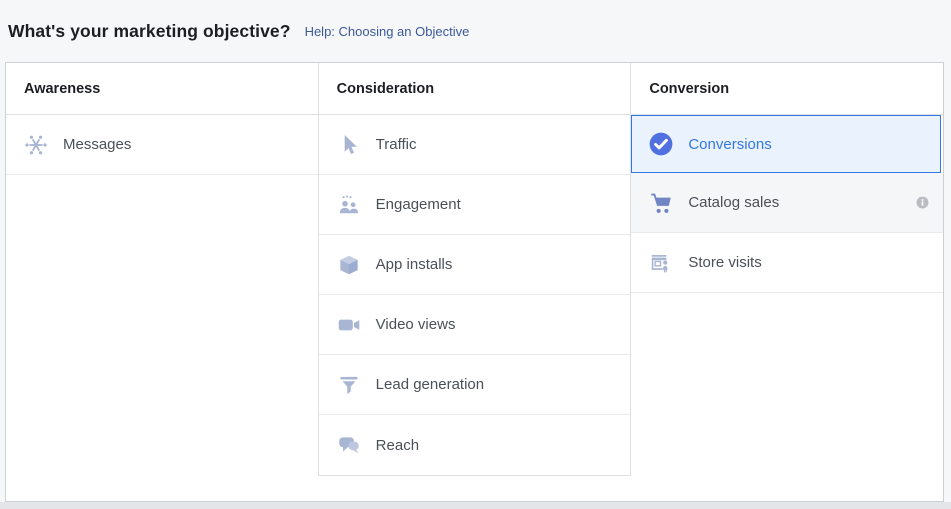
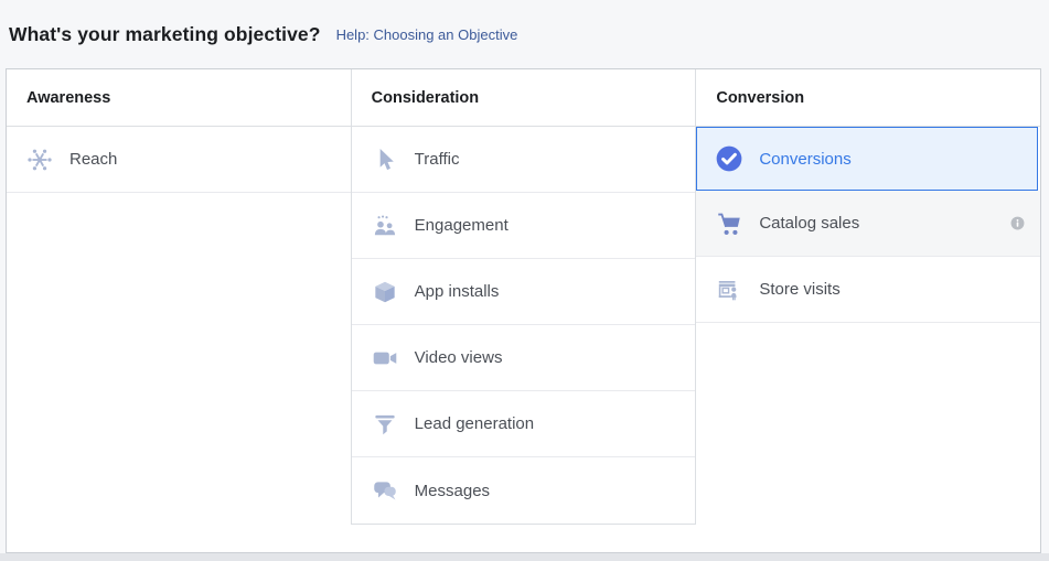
  What's your marketing objective?
  Help: Choosing an Objective
  Awareness
- Messages
+ Reach
  Consideration
  Traffic
  Engagement
  App installs
  Video views
  Lead generation
- Reach
+ Messages
  Conversion
  Conversions
  Catalog sales
  Store visits
